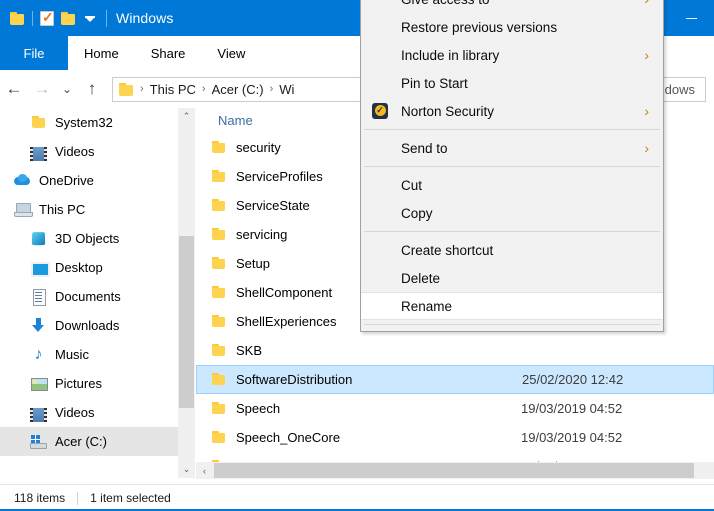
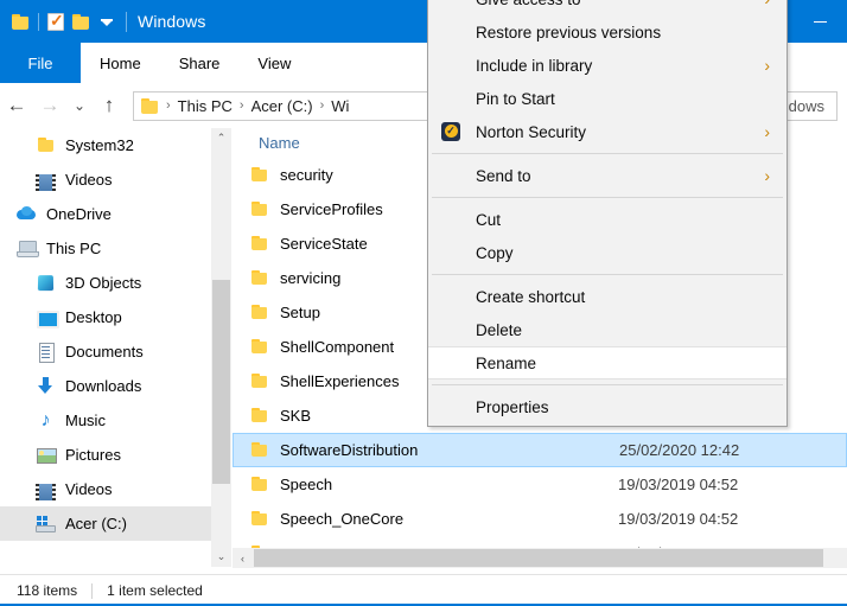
  Windows
  File
  Home
  Share
  View
  ←
  →
  ⌄
  ↑
  ›
  This PC
  ›
  Acer (C:)
  ›
  Wi
  System32
  Videos
  OneDrive
  This PC
  3D Objects
  Desktop
  Documents
  Downloads
  ♪
  Music
  Pictures
  Videos
  Acer (C:)
  ⌃
  ⌄
  Name
  security
  ServiceProfiles
  ServiceState
  servicing
  Setup
  ShellComponent
  ShellExperiences
  SKB
  SoftwareDistribution
  25/02/2020 12:42
  Speech
  19/03/2019 04:52
  Speech_OneCore
  19/03/2019 04:52
  ‹
  118 items
  1 item selected
  Restore previous versions
  Include in library
  ›
  Pin to Start
  ✓
  Norton Security
  ›
  Send to
  ›
  Cut
  Copy
  Create shortcut
  Delete
  Rename
+ Properties
